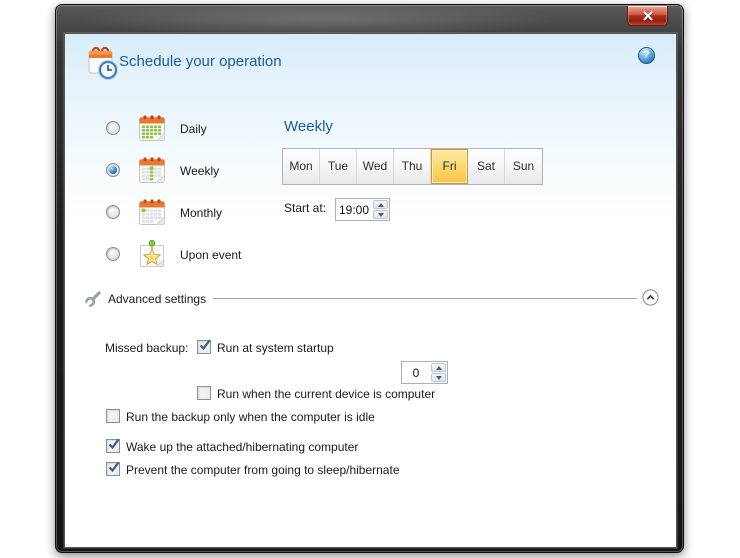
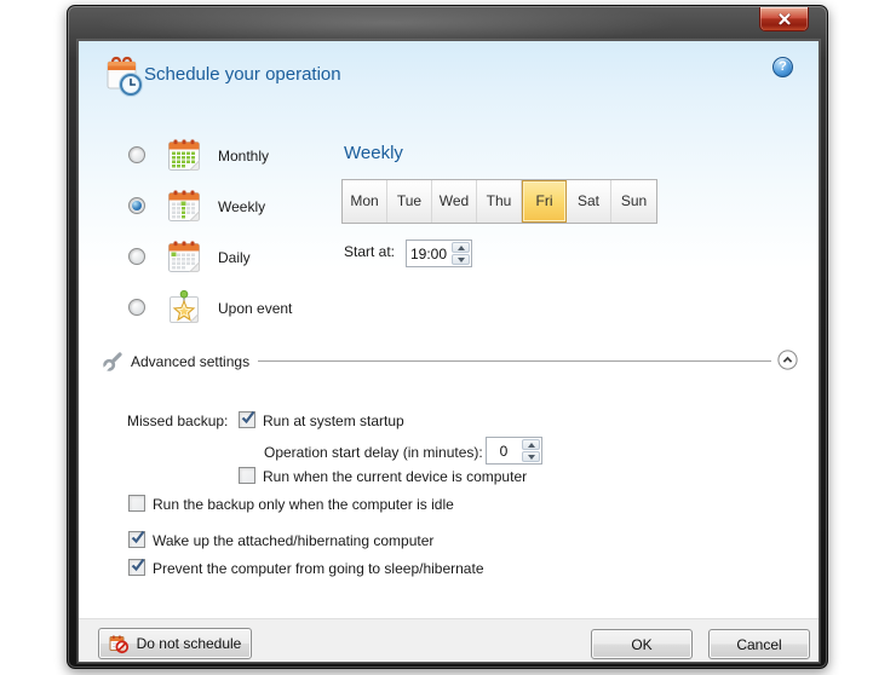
  Schedule your operation
  ?
- Daily
+ Monthly
  Weekly
- Monthly
+ Daily
  Upon event
  Weekly
  Mon
  Tue
  Wed
  Thu
  Fri
  Sat
  Sun
  Start at:
  19:00
  Advanced settings
  Missed backup:
  Run at system startup
+ Operation start delay (in minutes):
  0
  Run when the current device is computer
  Run the backup only when the computer is idle
  Wake up the attached/hibernating computer
  Prevent the computer from going to sleep/hibernate
+ Do not schedule
+ OK
+ Cancel
